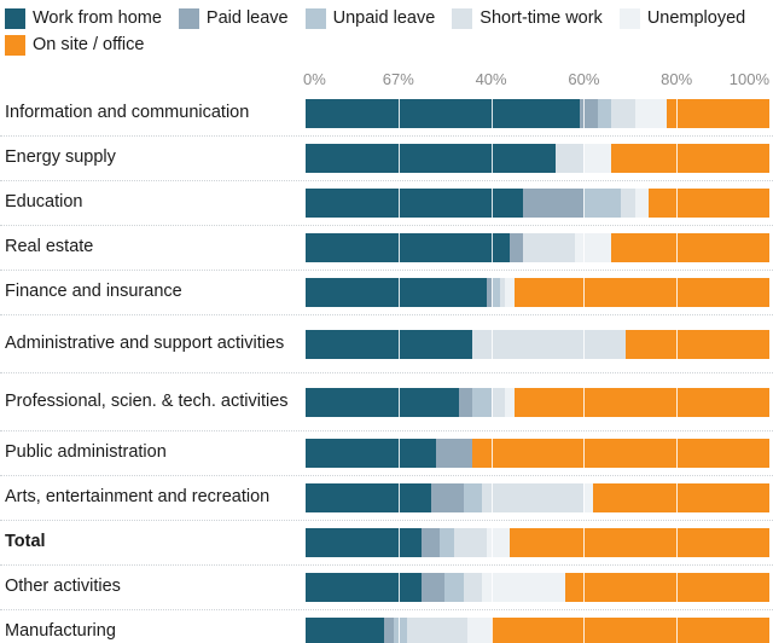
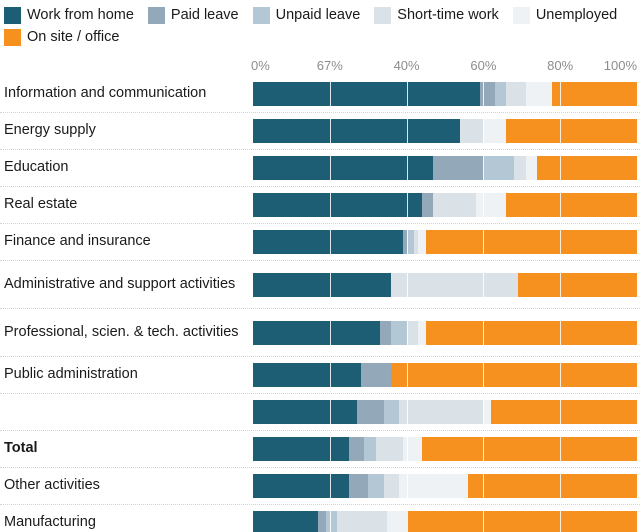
  Work from home
  Paid leave
  Unpaid leave
  Short-time work
  Unemployed
  On site / office
  0%
  67%
  40%
  60%
  80%
  100%
  Information and communication
  Energy supply
  Education
  Real estate
  Finance and insurance
  Administrative and support activities
  Professional, scien. & tech. activities
  Public administration
- Arts, entertainment and recreation
  Total
  Other activities
  Manufacturing
